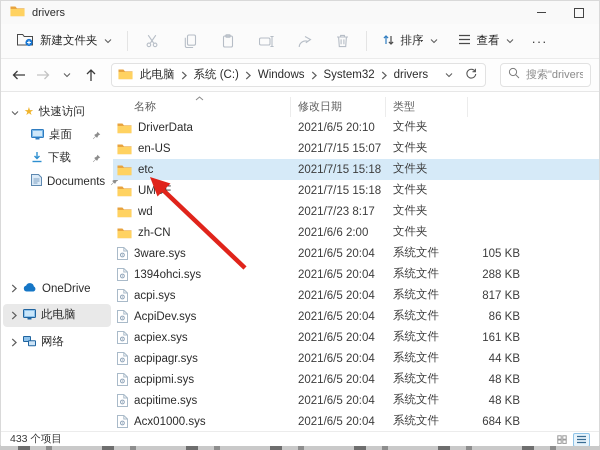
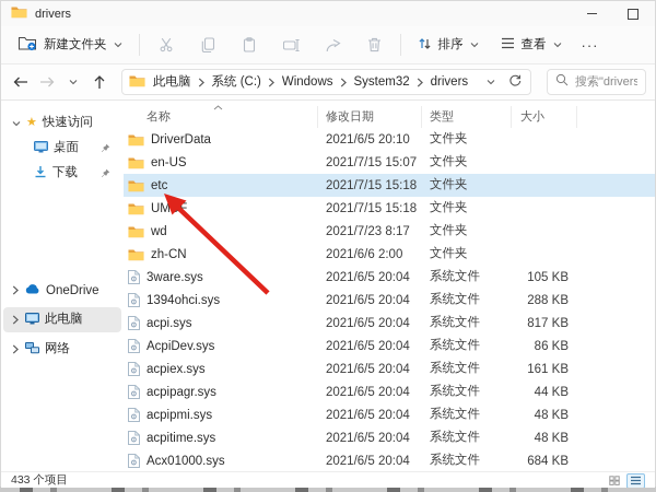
  drivers
  新建文件夹
  排序
  查看
  ···
  此电脑
  系统 (C:)
  Windows
  System32
  drivers
  搜索"drivers
  ★
  快速访问
  桌面
  下载
- Documents
  OneDrive
  此电脑
  网络
  名称
  修改日期
  类型
+ 大小
  DriverData
  2021/6/5 20:10
  文件夹
  en-US
  2021/7/15 15:07
  文件夹
  etc
  2021/7/15 15:18
  文件夹
  UMF
  2021/7/15 15:18
  文件夹
  wd
  2021/7/23 8:17
  文件夹
  zh-CN
  2021/6/6 2:00
  文件夹
  3ware.sys
  2021/6/5 20:04
  系统文件
  105 KB
  1394ohci.sys
  2021/6/5 20:04
  系统文件
  288 KB
  acpi.sys
  2021/6/5 20:04
  系统文件
  817 KB
  AcpiDev.sys
  2021/6/5 20:04
  系统文件
  86 KB
  acpiex.sys
  2021/6/5 20:04
  系统文件
  161 KB
  acpipagr.sys
  2021/6/5 20:04
  系统文件
  44 KB
  acpipmi.sys
  2021/6/5 20:04
  系统文件
  48 KB
  acpitime.sys
  2021/6/5 20:04
  系统文件
  48 KB
  Acx01000.sys
  2021/6/5 20:04
  系统文件
  684 KB
  433 个项目
